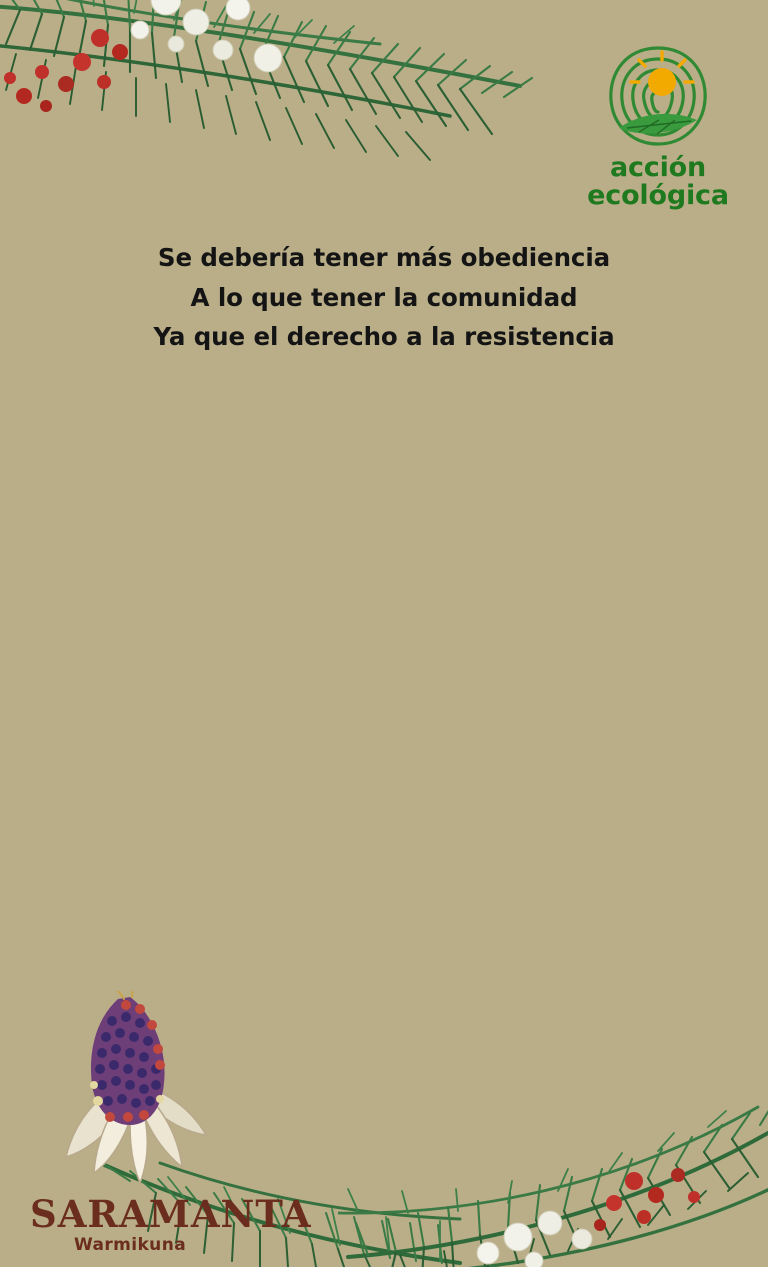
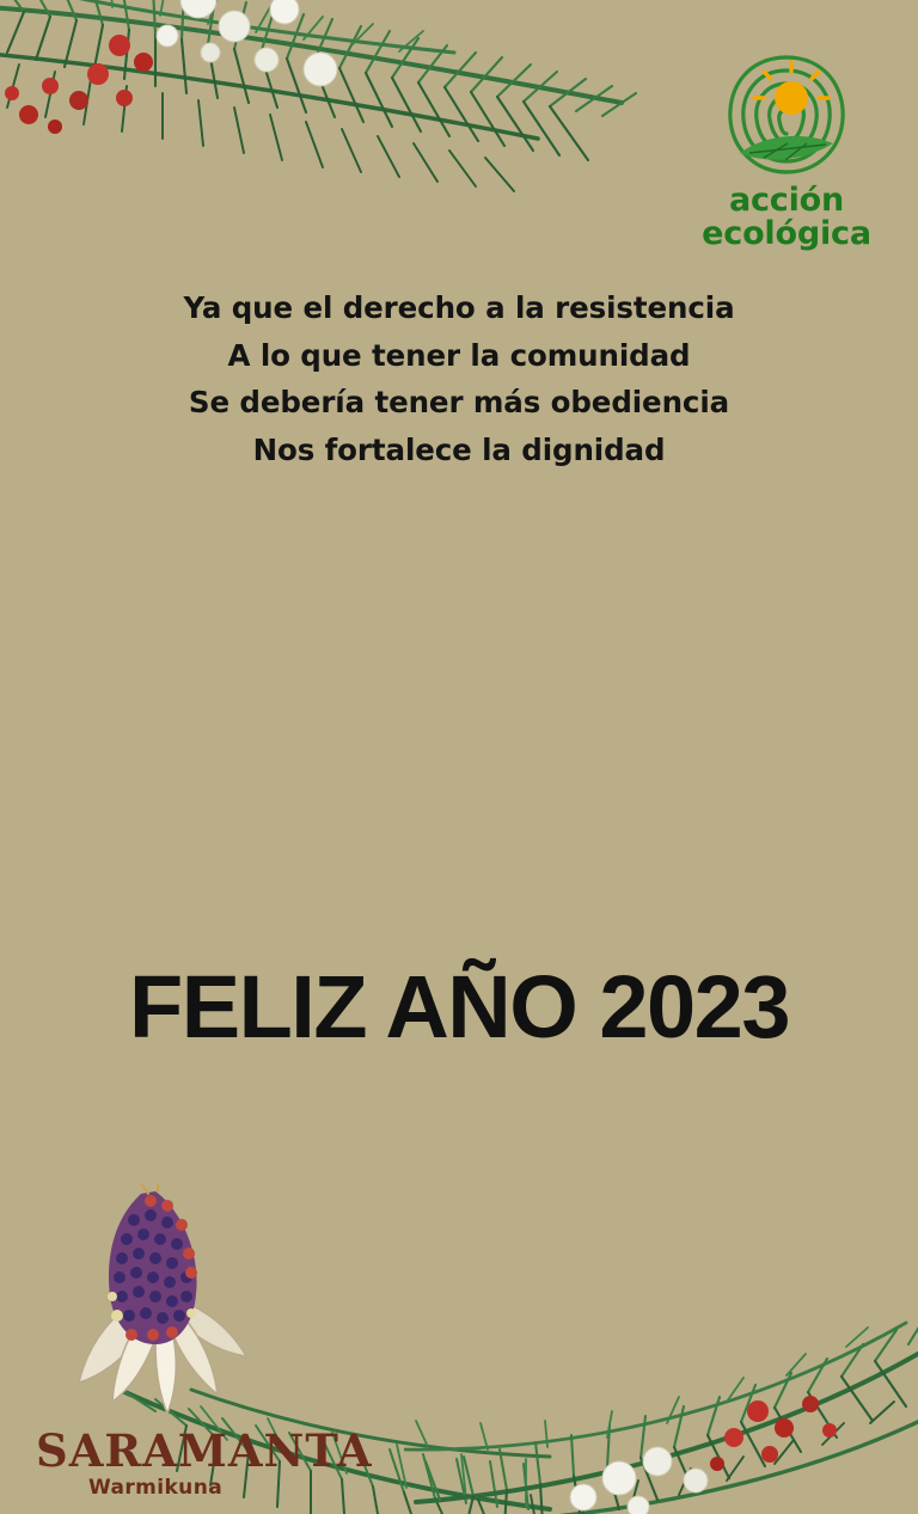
  acción
  ecológica
- Se debería tener más obediencia
+ Ya que el derecho a la resistencia
  A lo que tener la comunidad
- Ya que el derecho a la resistencia
+ Se debería tener más obediencia
+ Nos fortalece la dignidad
+ FELIZ AÑO 2023
  SARAMANTA
  Warmikuna
